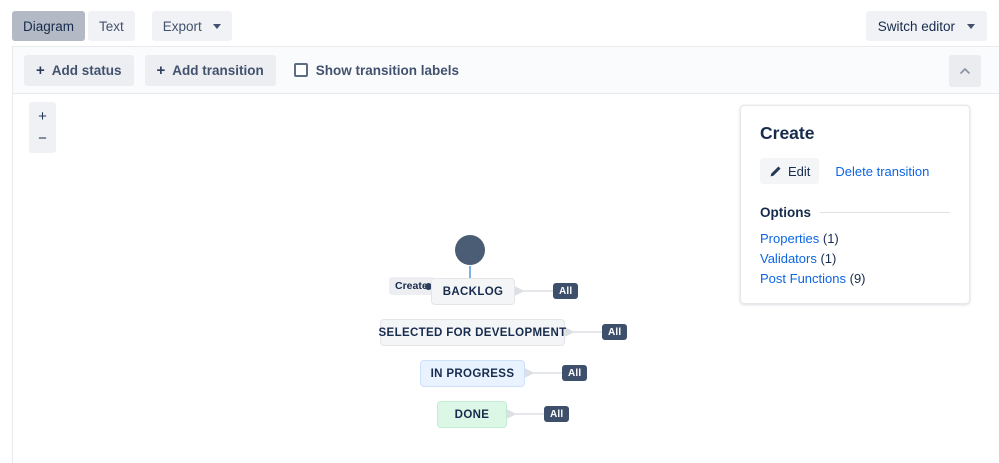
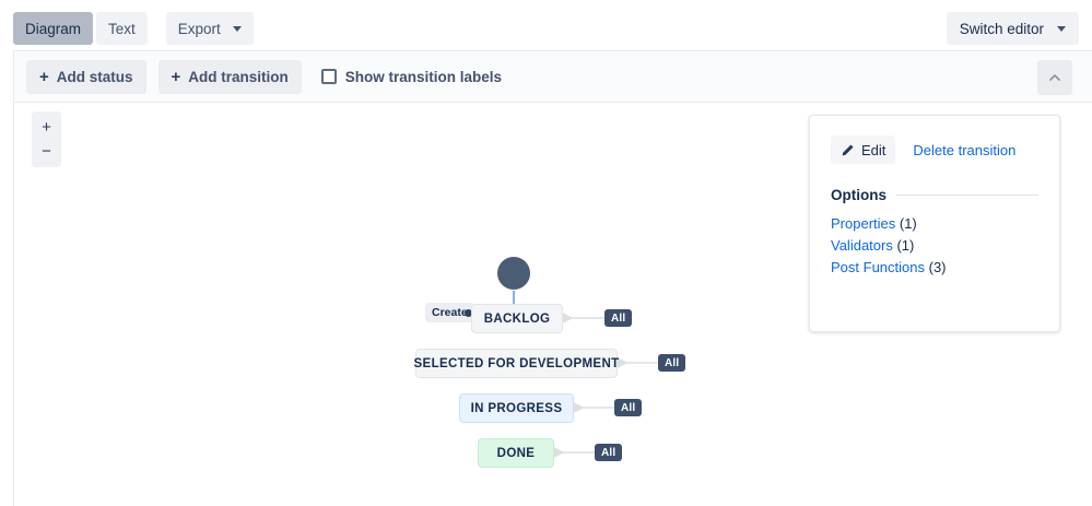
  Diagram
  Text
  Export
  Switch editor
  +
  Add status
  +
  Add transition
  Show transition labels
  +
  −
  Creat
  BACKLOG
  SELECTED FOR DEVELOPMENT
  IN PROGRESS
  DONE
  All
  All
  All
  All
- Create
  Edit
  Delete transition
  Options
  Properties (1)
  Validators (1)
- Post Functions (9)
+ Post Functions (3)
